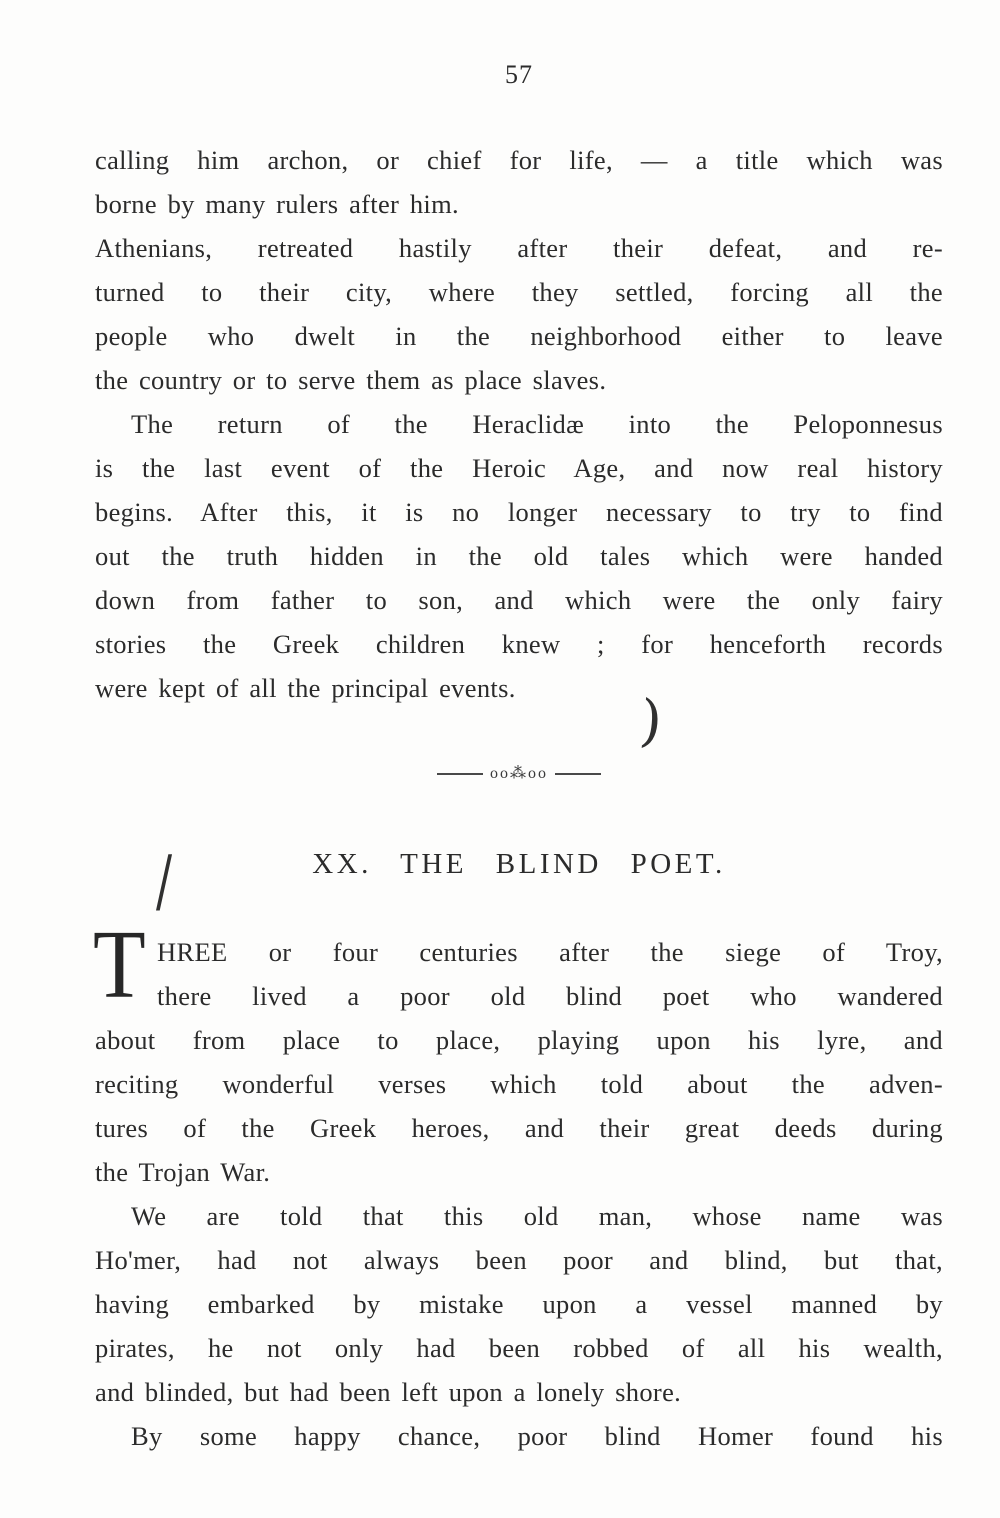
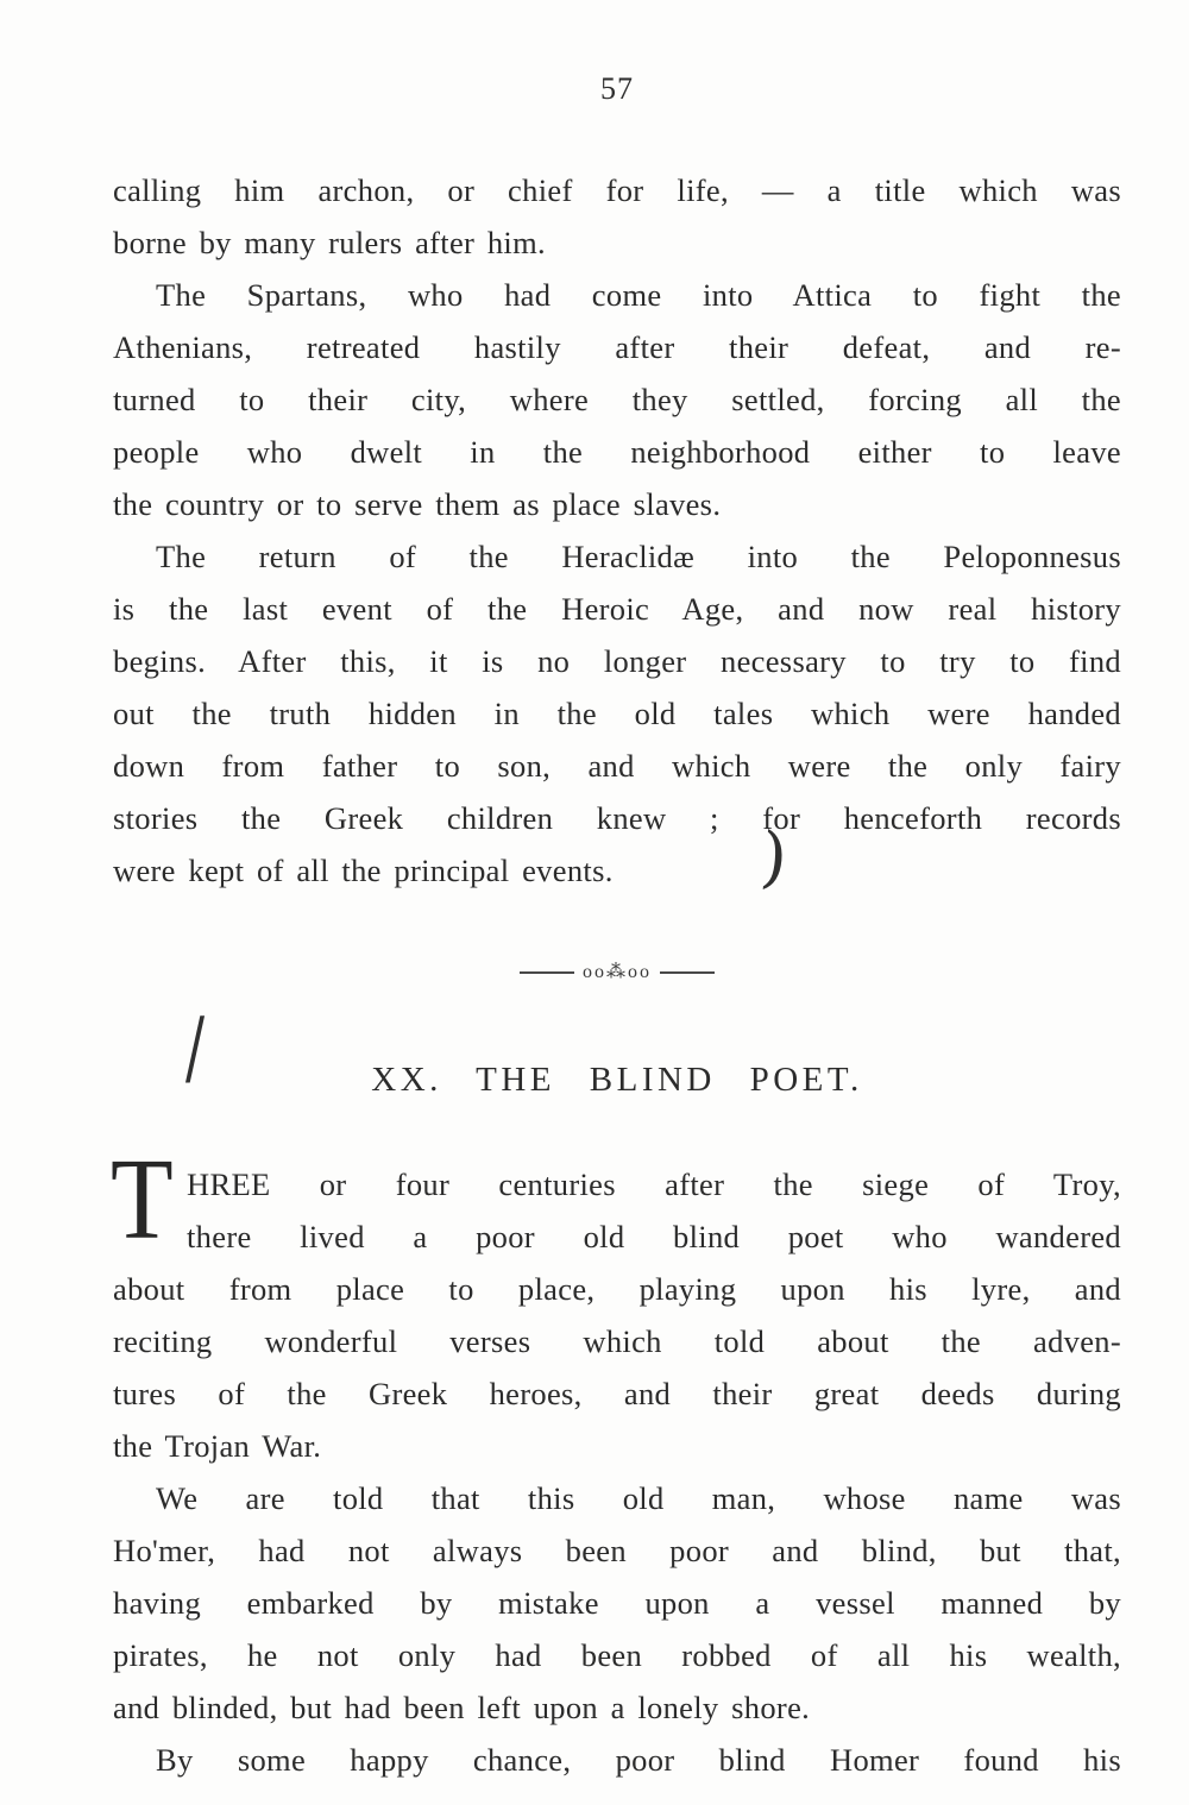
  57
  calling him archon, or chief for life, — a title which was
  borne by many rulers after him.
+ The Spartans, who had come into Attica to fight the
  Athenians, retreated hastily after their defeat, and re-
  turned to their city, where they settled, forcing all the
  people who dwelt in the neighborhood either to leave
  the country or to serve them as place slaves.
  The return of the Heraclidæ into the Peloponnesus
  is the last event of the Heroic Age, and now real history
  begins. After this, it is no longer necessary to try to find
  out the truth hidden in the old tales which were handed
  down from father to son, and which were the only fairy
  stories the Greek children knew ; for henceforth records
  were kept of all the principal events.
  oo⁂oo
  XX. THE BLIND POET.
  T
  HREE or four centuries after the siege of Troy,
  there lived a poor old blind poet who wandered
  about from place to place, playing upon his lyre, and
  reciting wonderful verses which told about the adven-
  tures of the Greek heroes, and their great deeds during
  the Trojan War.
  We are told that this old man, whose name was
  Ho'mer, had not always been poor and blind, but that,
  having embarked by mistake upon a vessel manned by
  pirates, he not only had been robbed of all his wealth,
  and blinded, but had been left upon a lonely shore.
  By some happy chance, poor blind Homer found his
  /
